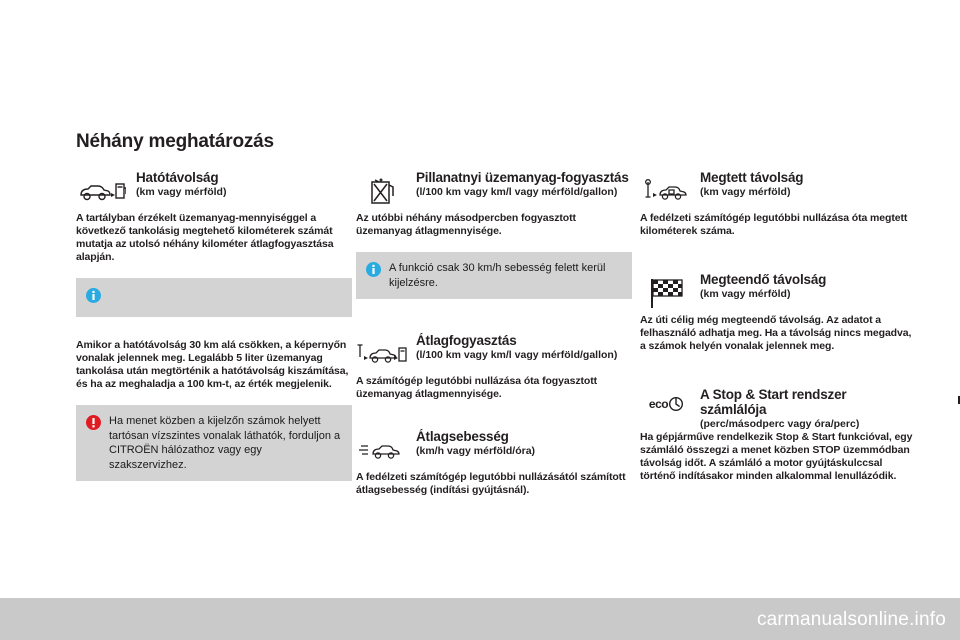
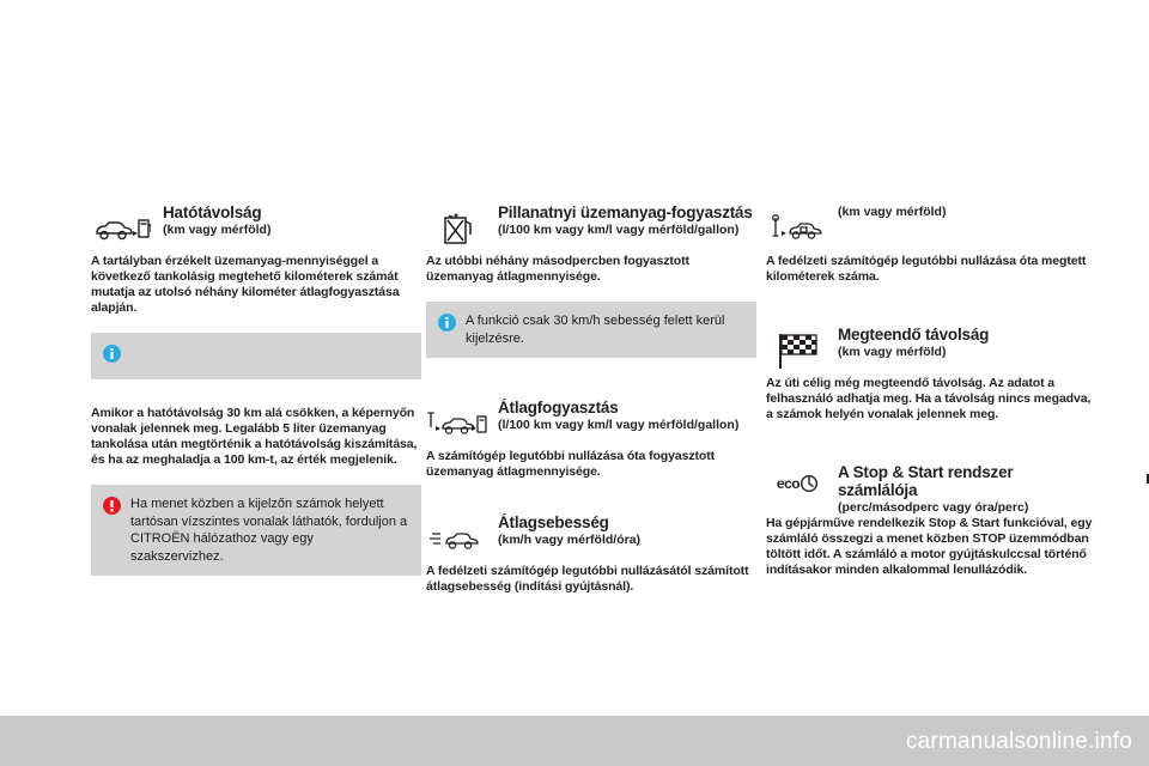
- Néhány meghatározás
  Hatótávolság
  (km vagy mérföld)
  A tartályban érzékelt üzemanyag-mennyiséggel a következő tankolásig megtehető kilométerek számát mutatja az utolsó néhány kilométer átlagfogyasztása alapján.
  Amikor a hatótávolság 30 km alá csökken, a képernyőn vonalak jelennek meg. Legalább 5 liter üzemanyag tankolása után megtörténik a hatótávolság kiszámítása, és ha az meghaladja a 100 km-t, az érték megjelenik.
  Ha menet közben a kijelzőn számok helyett tartósan vízszintes vonalak láthatók, forduljon a CITROËN hálózathoz vagy egy szakszervizhez.
  Pillanatnyi üzemanyag-fogyasztás
  (l/100 km vagy km/l vagy mérföld/gallon)
  Az utóbbi néhány másodpercben fogyasztott üzemanyag átlagmennyisége.
  A funkció csak 30 km/h sebesség felett kerül kijelzésre.
  Átlagfogyasztás
  (l/100 km vagy km/l vagy mérföld/gallon)
  A számítógép legutóbbi nullázása óta fogyasztott üzemanyag átlagmennyisége.
  Átlagsebesség
  (km/h vagy mérföld/óra)
  A fedélzeti számítógép legutóbbi nullázásától számított átlagsebesség (indítási gyújtásnál).
- Megtett távolság
  (km vagy mérföld)
  A fedélzeti számítógép legutóbbi nullázása óta megtett kilométerek száma.
  Megteendő távolság
  (km vagy mérföld)
  Az úti célig még megteendő távolság. Az adatot a felhasználó adhatja meg. Ha a távolság nincs megadva, a számok helyén vonalak jelennek meg.
  eco
  A Stop & Start rendszer számlálója
  (perc/másodperc vagy óra/perc)
- Ha gépjárműve rendelkezik Stop & Start funkcióval, egy számláló összegzi a menet közben STOP üzemmódban távolság időt. A számláló a motor gyújtáskulccsal történő indításakor minden alkalommal lenullázódik.
+ Ha gépjárműve rendelkezik Stop & Start funkcióval, egy számláló összegzi a menet közben STOP üzemmódban töltött időt. A számláló a motor gyújtáskulccsal történő indításakor minden alkalommal lenullázódik.
  carmanualsonline.info
